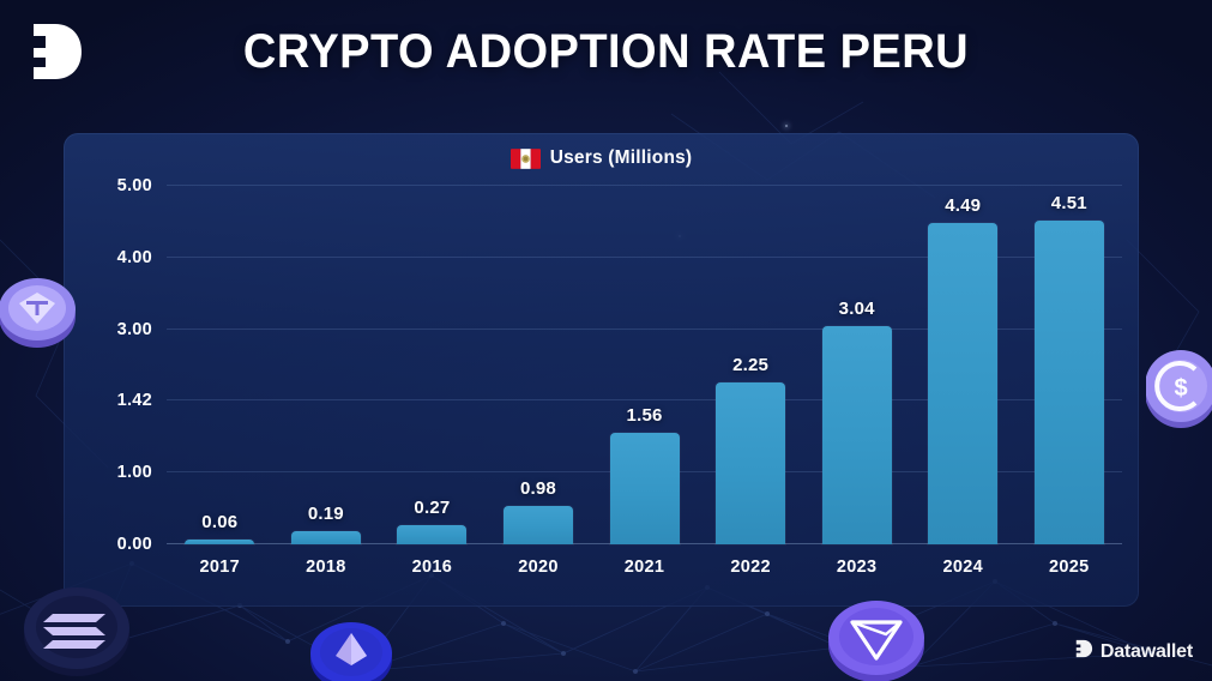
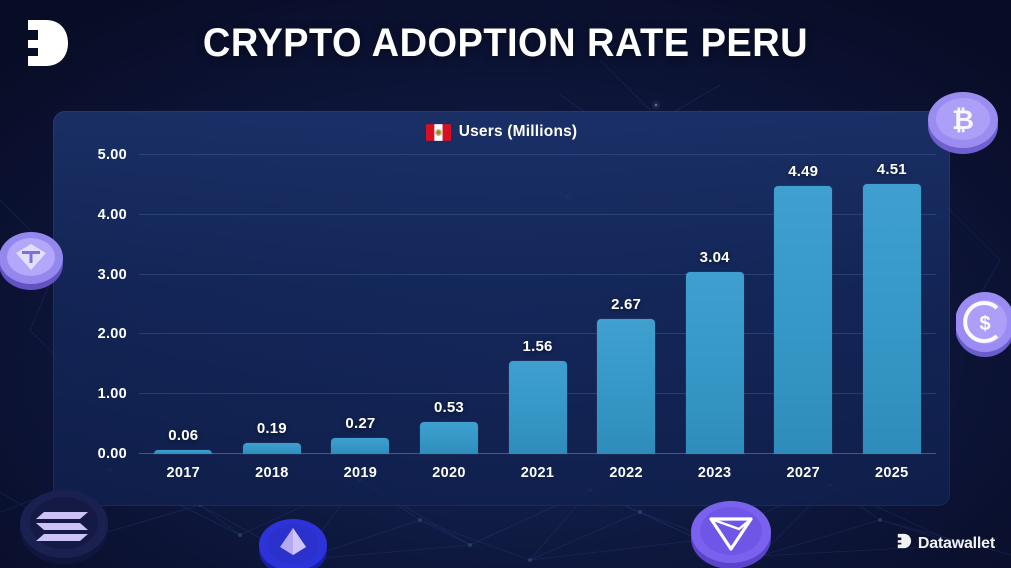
  CRYPTO ADOPTION RATE PERU
  Users (Millions)
  0.00
  1.00
- 1.42
+ 2.00
  3.00
  4.00
  5.00
  0.06
  2017
  0.19
  2018
  0.27
- 2016
+ 2019
- 0.98
+ 0.53
  2020
  1.56
  2021
- 2.25
+ 2.67
  2022
  3.04
  2023
  4.49
- 2024
+ 2027
  4.51
  2025
+ ₿
  $
  Datawallet
